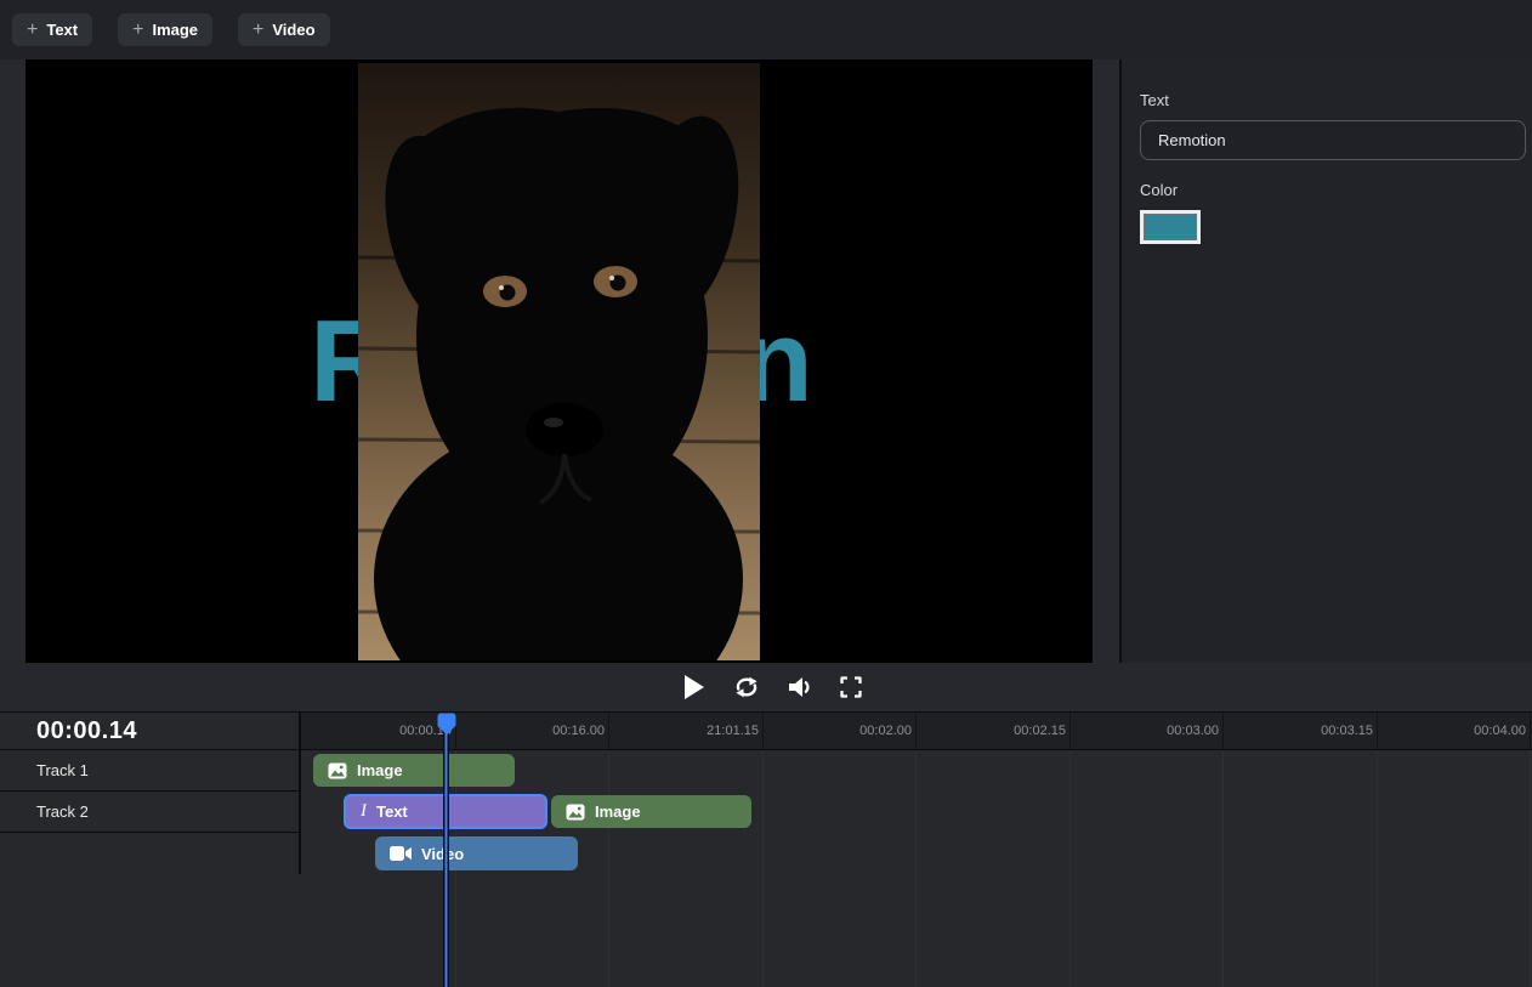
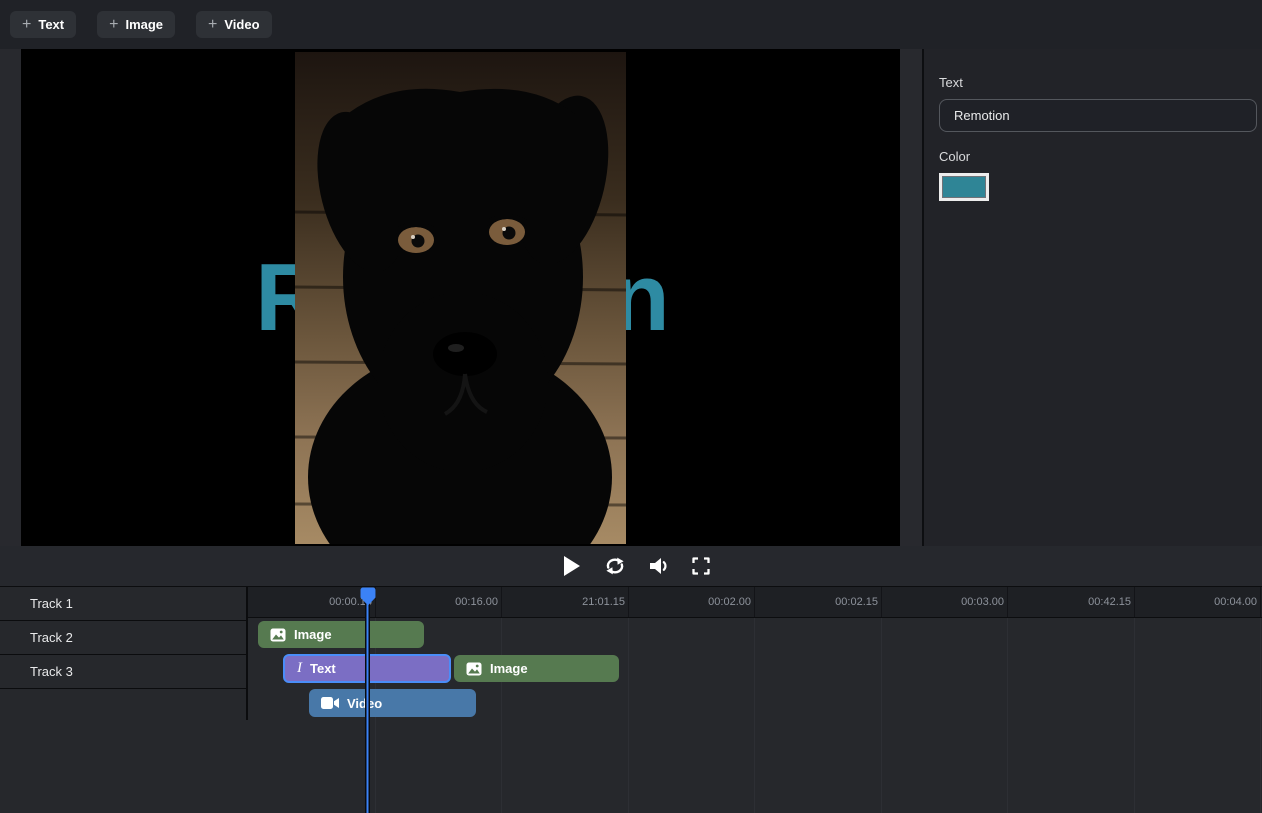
  +
  Text
  +
  Image
  +
  Video
  Text
  Remotion
  Color
  00:00.1
  00:16.00
  21:01.15
  00:02.00
  00:02.15
  00:03.00
- 00:03.15
+ 00:42.15
  00:04.00
  Image
  I
  Text
  Image
  Video
- 00:00.14
  Track 1
  Track 2
+ Track 3
